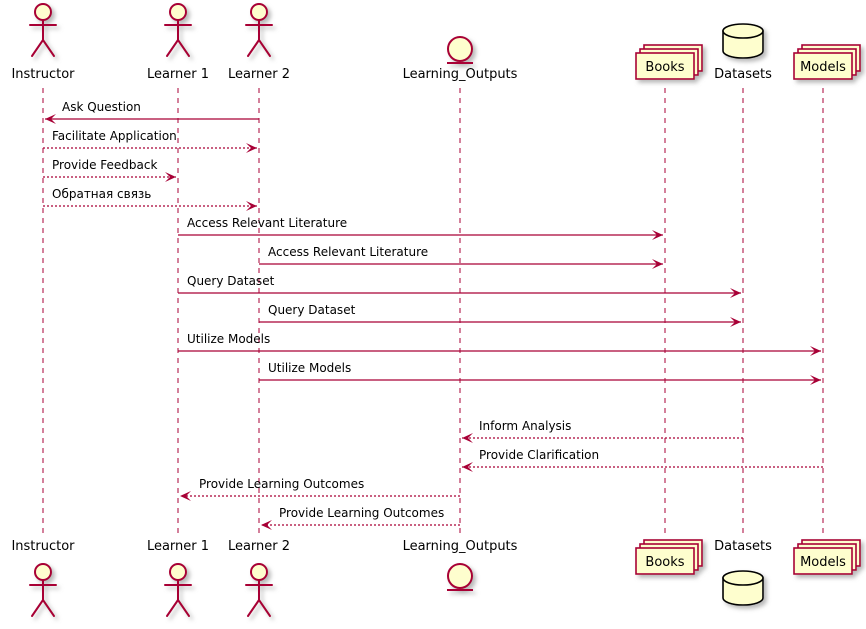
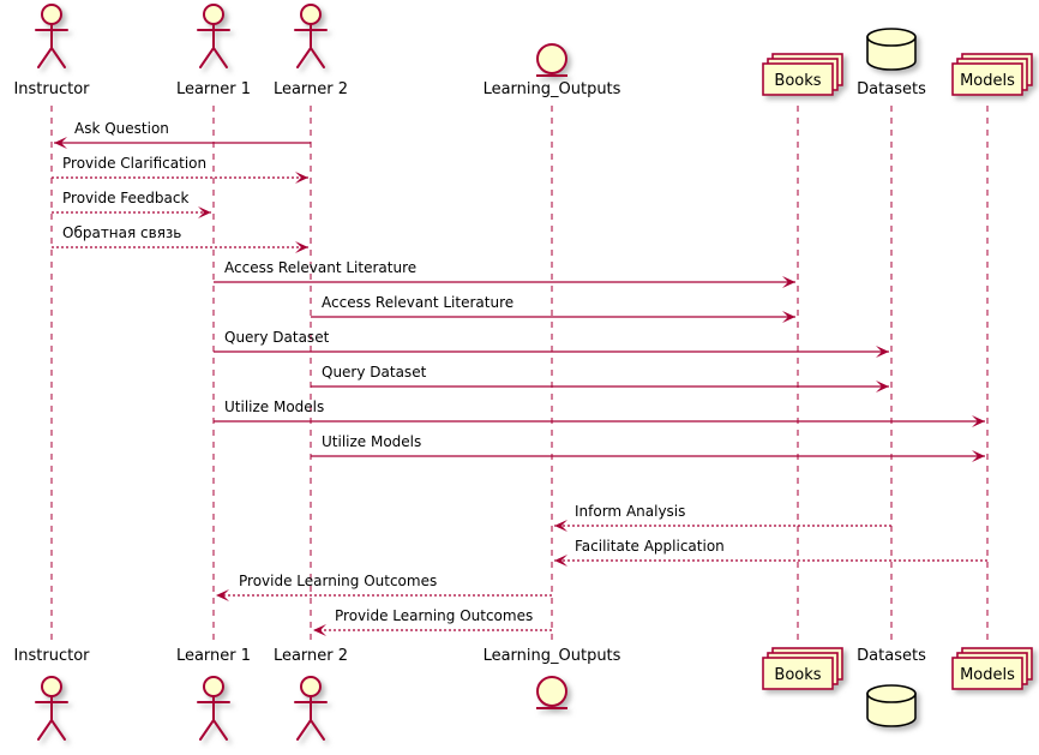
  Instructor
  Learner 1
  Learner 2
  Learning_Outputs
  Books
  Datasets
  Models
  Instructor
  Learner 1
  Learner 2
  Learning_Outputs
  Books
  Datasets
  Models
  Ask Question
- Facilitate Application
+ Provide Clarification
  Provide Feedback
  Обратная связь
  Access Relevant Literature
  Access Relevant Literature
  Query Dataset
  Query Dataset
  Utilize Models
  Utilize Models
  Inform Analysis
- Provide Clarification
+ Facilitate Application
  Provide Learning Outcomes
  Provide Learning Outcomes
